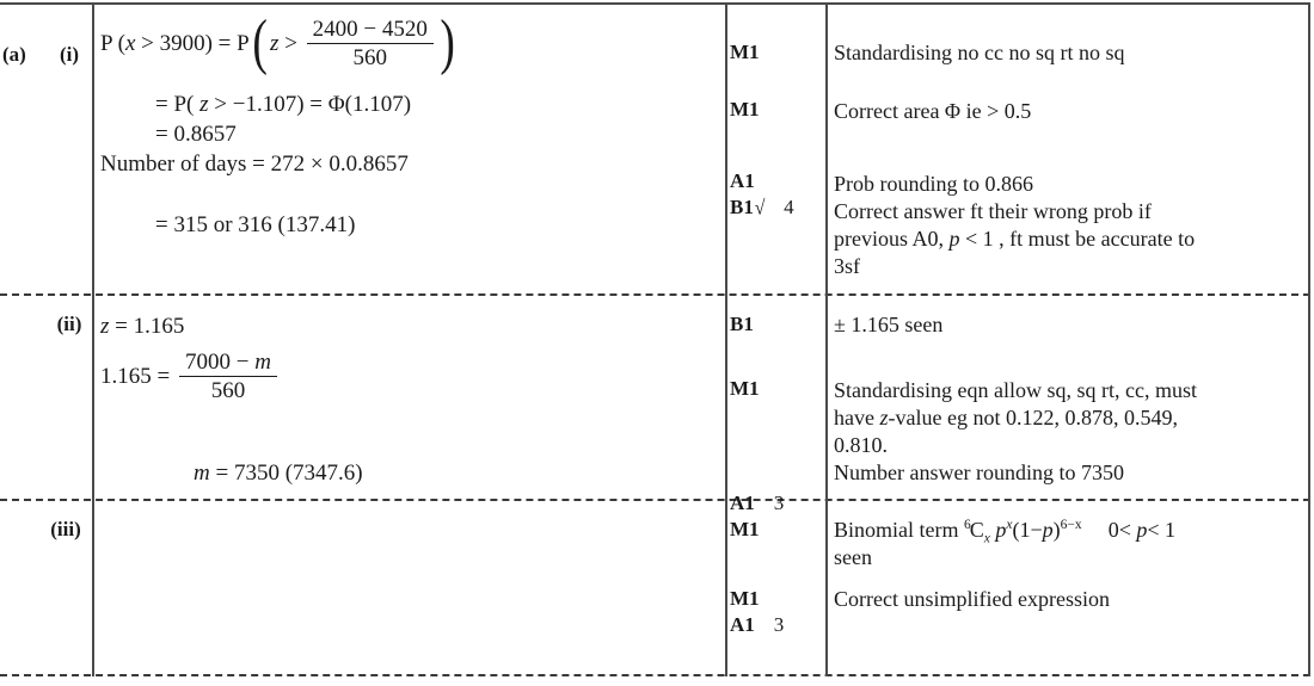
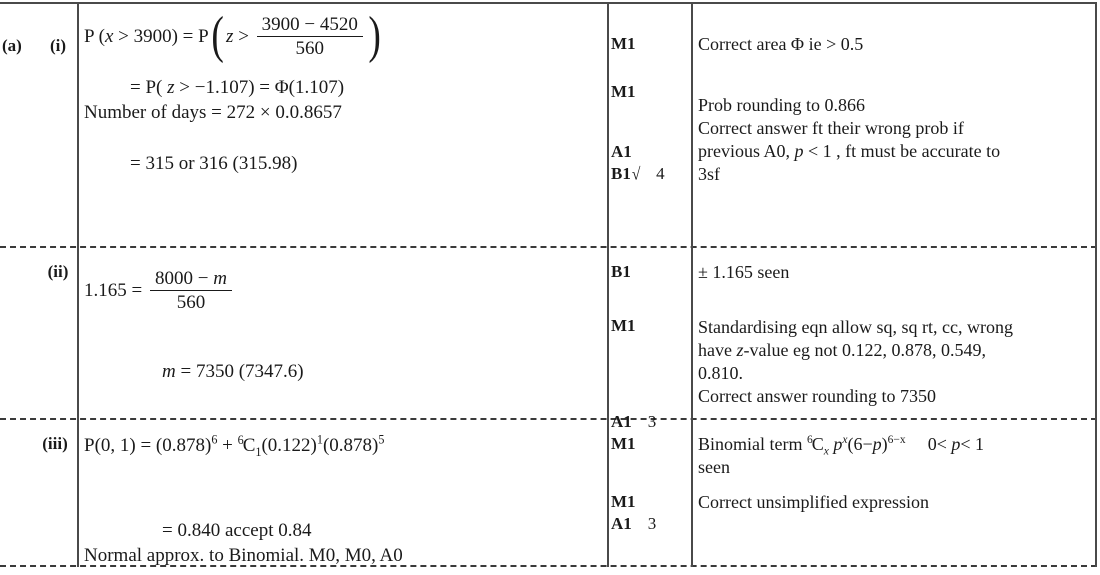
  (a)
  (i)
  P (x > 3900) = P(z >
- 2400 − 4520
+ 3900 − 4520
  560
  )
  = P( z > −1.107) = Φ(1.107)
- = 0.8657
  Number of days = 272 × 0.0.8657
- = 315 or 316 (137.41)
+ = 315 or 316 (315.98)
  M1
  M1
  A1
  B1√ 4
- Standardising no cc no sq rt no sq
  Correct area Φ ie > 0.5
  Prob rounding to 0.866
  Correct answer ft their wrong prob if
  previous A0, p < 1 , ft must be accurate to
  3sf
  (ii)
- z = 1.165
  1.165 =
- 7000 − m
+ 8000 − m
  560
  m = 7350 (7347.6)
  B1
  M1
  A1 3
  ± 1.165 seen
- Standardising eqn allow sq, sq rt, cc, must
+ Standardising eqn allow sq, sq rt, cc, wrong
  have z-value eg not 0.122, 0.878, 0.549,
  0.810.
- Number answer rounding to 7350
+ Correct answer rounding to 7350
  (iii)
+ P(0, 1) = (0.878)6 + 6C1(0.122)1(0.878)5
+ = 0.840 accept 0.84
+ Normal approx. to Binomial. M0, M0, A0
  M1
  M1
  A1 3
- Binomial term 6Cx px(1−p)6−x 0< p< 1
+ Binomial term 6Cx px(6−p)6−x 0< p< 1
  seen
  Correct unsimplified expression
